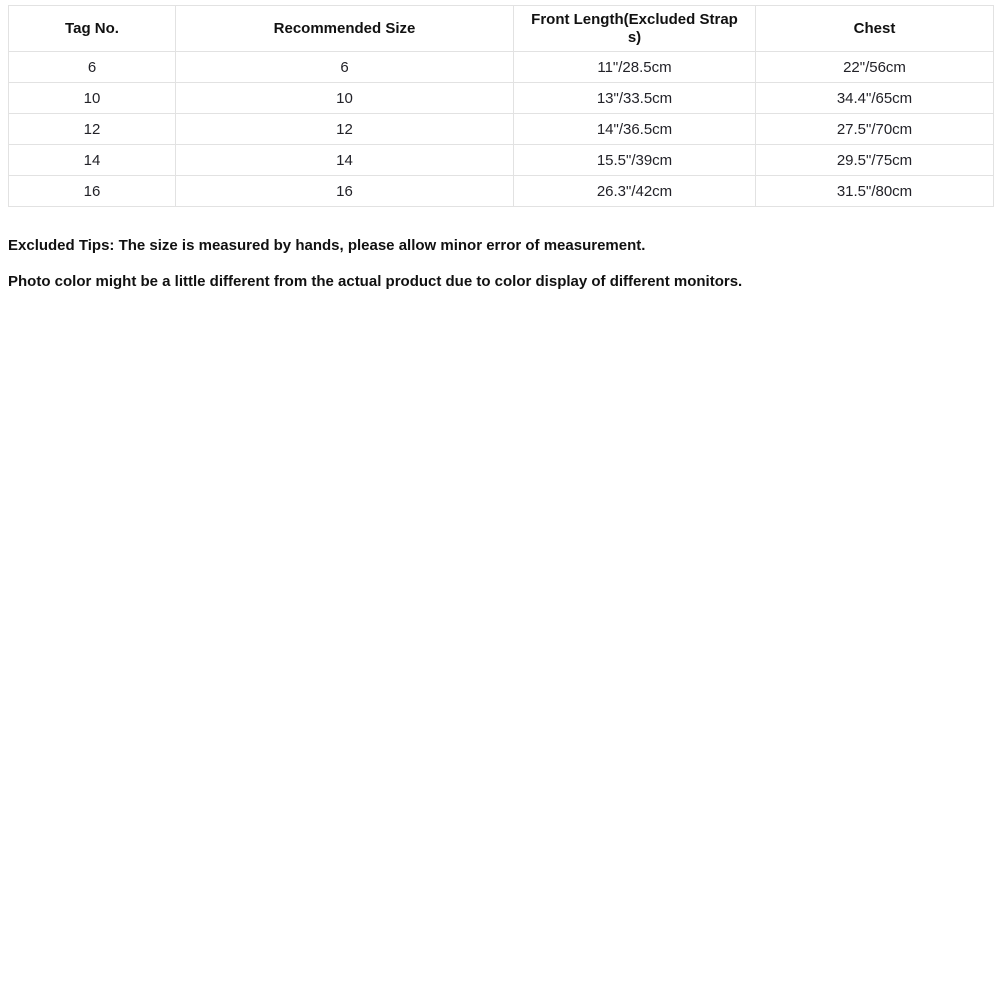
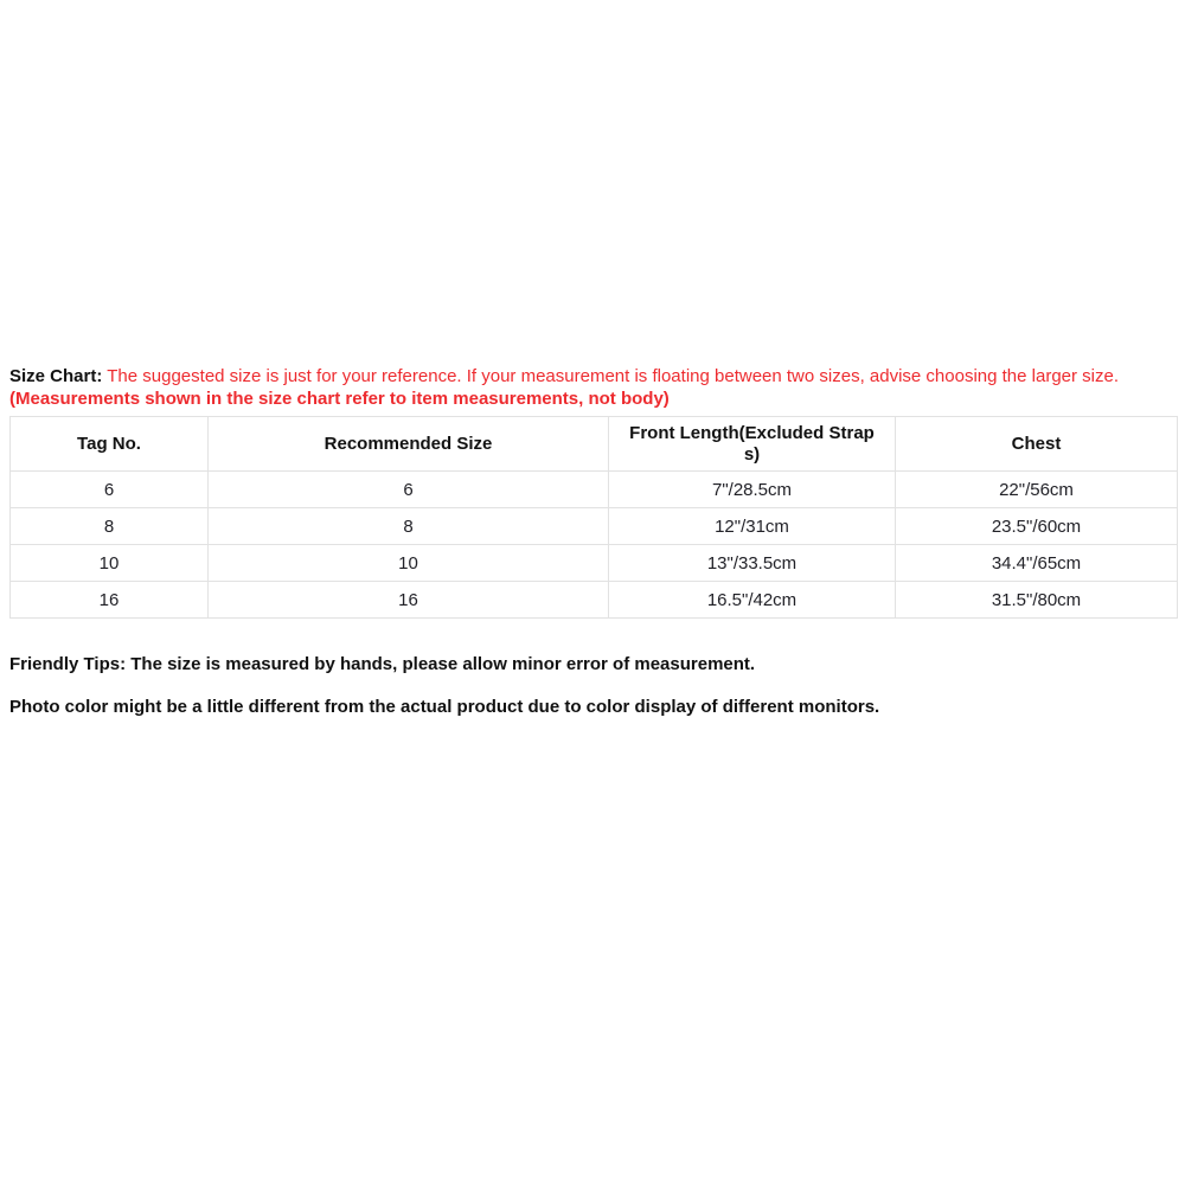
+ Size Chart: The suggested size is just for your reference. If your measurement is floating between two sizes, advise choosing the larger size.
+ (Measurements shown in the size chart refer to item measurements, not body)
  Tag No.	Recommended Size	Front Length(Excluded Strap s)	Chest
- 6	6	11"/28.5cm	22"/56cm
+ 6	6	7"/28.5cm	22"/56cm
+ 8	8	12"/31cm	23.5"/60cm
  10	10	13"/33.5cm	34.4"/65cm
- 12	12	14"/36.5cm	27.5"/70cm
- 14	14	15.5"/39cm	29.5"/75cm
- 16	16	26.3"/42cm	31.5"/80cm
+ 16	16	16.5"/42cm	31.5"/80cm
- Excluded Tips: The size is measured by hands, please allow minor error of measurement.
+ Friendly Tips: The size is measured by hands, please allow minor error of measurement.
  Photo color might be a little different from the actual product due to color display of different monitors.
